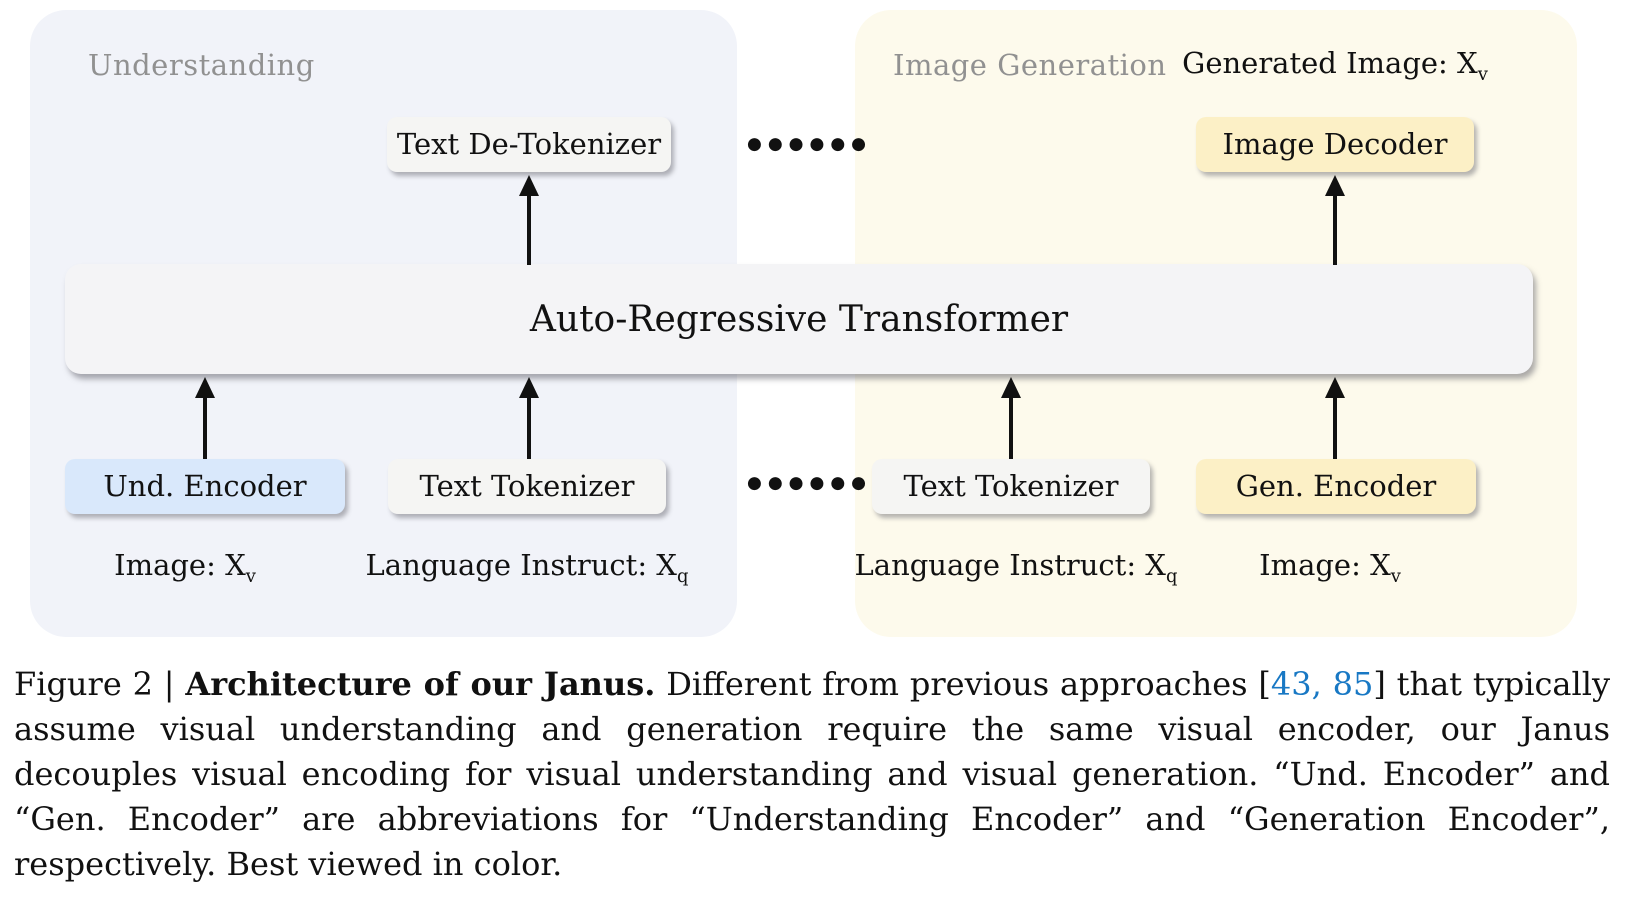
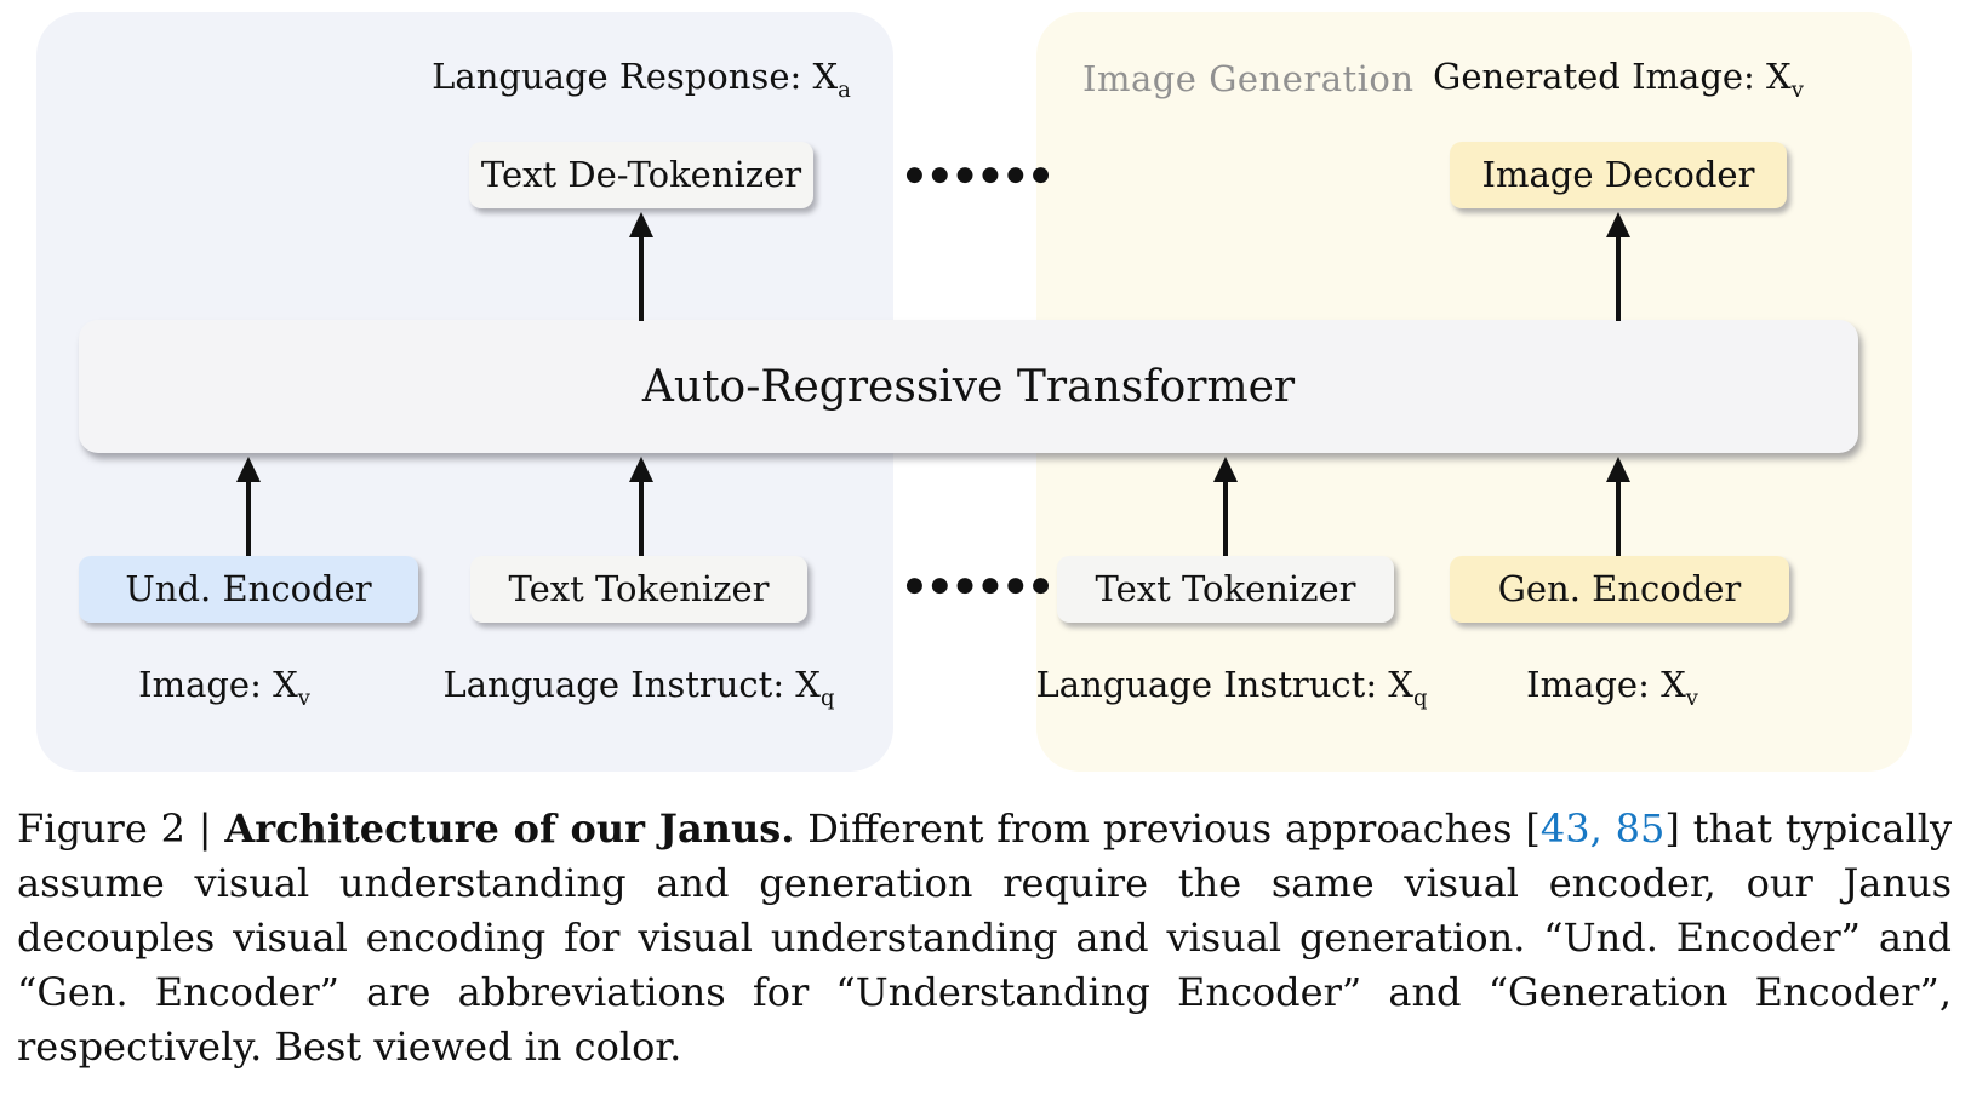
- Understanding
  Image Generation
+ Language Response: Xa
  Generated Image: Xv
  Text De-Tokenizer
  Image Decoder
  ●●●●●●
  ●●●●●●
  Auto-Regressive Transformer
  Und. Encoder
  Text Tokenizer
  Text Tokenizer
  Gen. Encoder
  Image: Xv
  Language Instruct: Xq
  Language Instruct: Xq
  Image: Xv
  Figure 2 | Architecture of our Janus. Different from previous approaches [43, 85] that typically assume visual understanding and generation require the same visual encoder, our Janus decouples visual encoding for visual understanding and visual generation. “Und. Encoder” and “Gen. Encoder” are abbreviations for “Understanding Encoder” and “Generation Encoder”, respectively. Best viewed in color.
